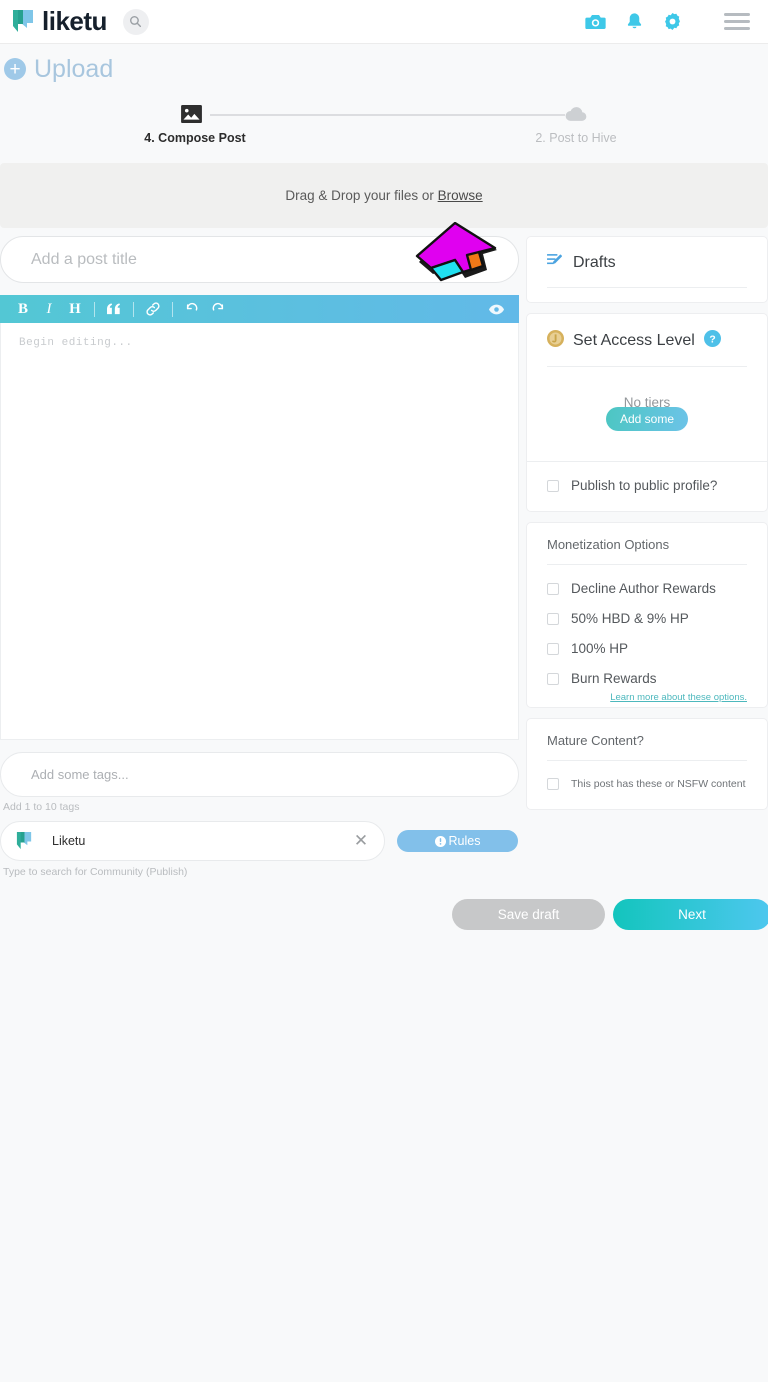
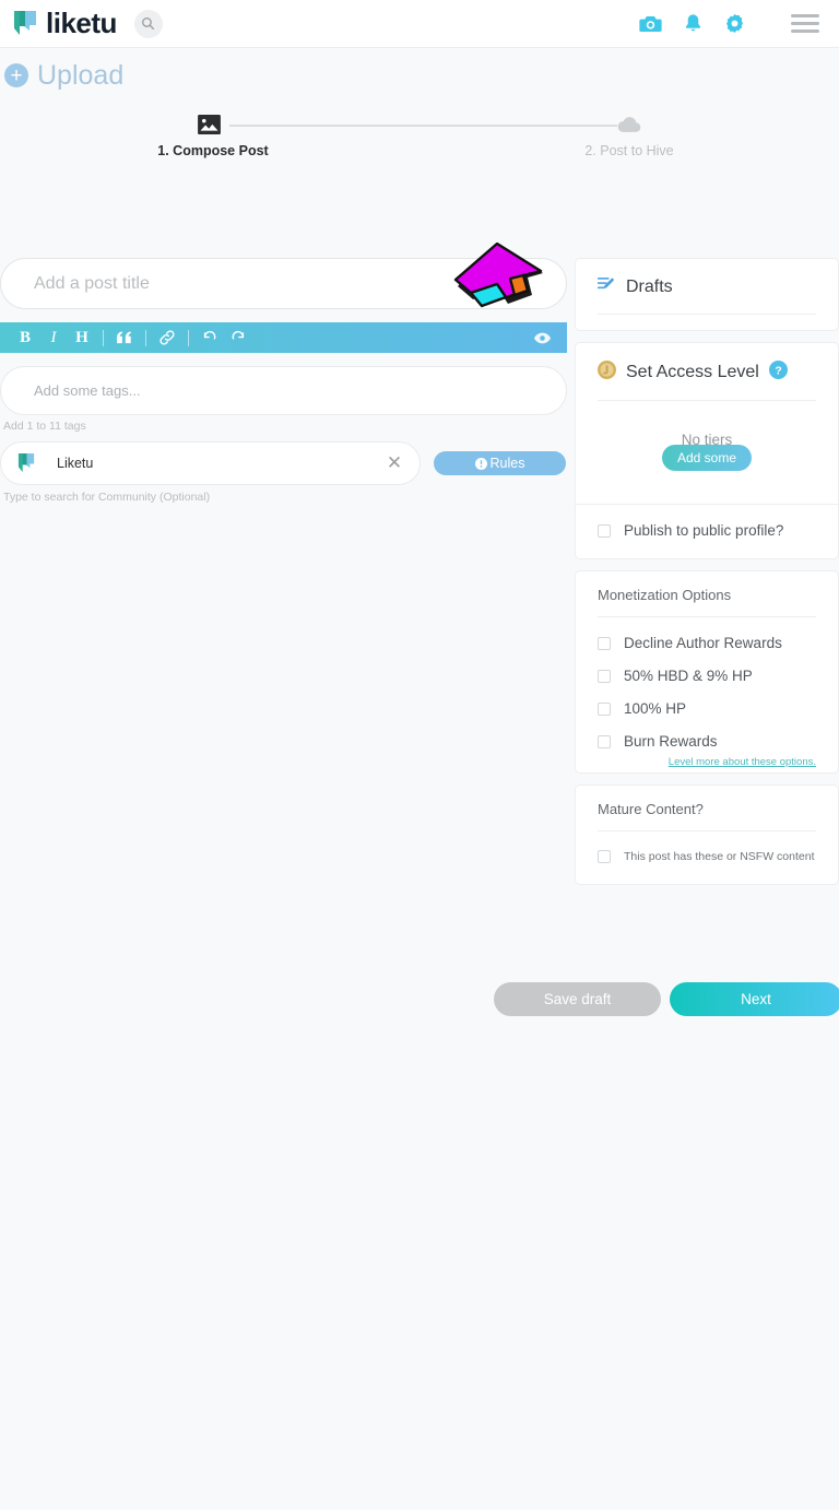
  liketu
  +
  Upload
- 4. Compose Post
+ 1. Compose Post
  2. Post to Hive
- Drag & Drop your files or Browse
  Add a post title
  B
  I
  H
- Begin editing...
  Add some tags...
- Add 1 to 10 tags
+ Add 1 to 11 tags
  Liketu
  ✕
  Rules
- Type to search for Community (Publish)
+ Type to search for Community (Optional)
  Drafts
  Set Access Level
  ?
  No tiers
  Add some
  Publish to public profile?
  Monetization Options
  Decline Author Rewards
  50% HBD & 9% HP
  100% HP
  Burn Rewards
- Learn more about these options.
+ Level more about these options.
  Mature Content?
  This post has these or NSFW content
  Save draft
  Next
